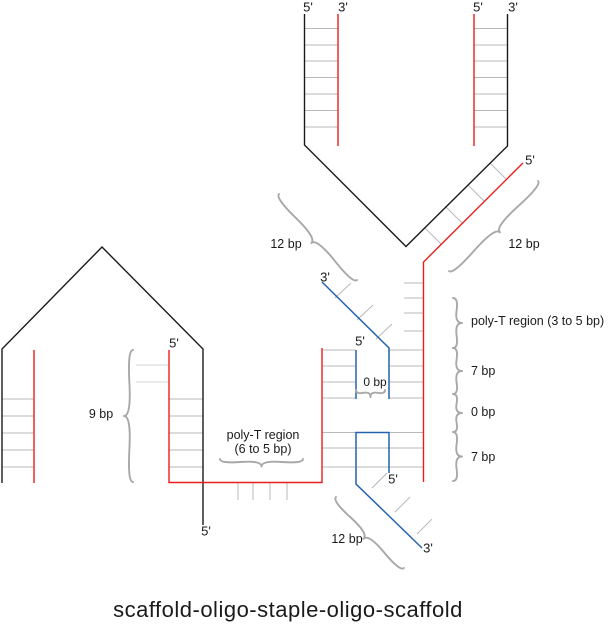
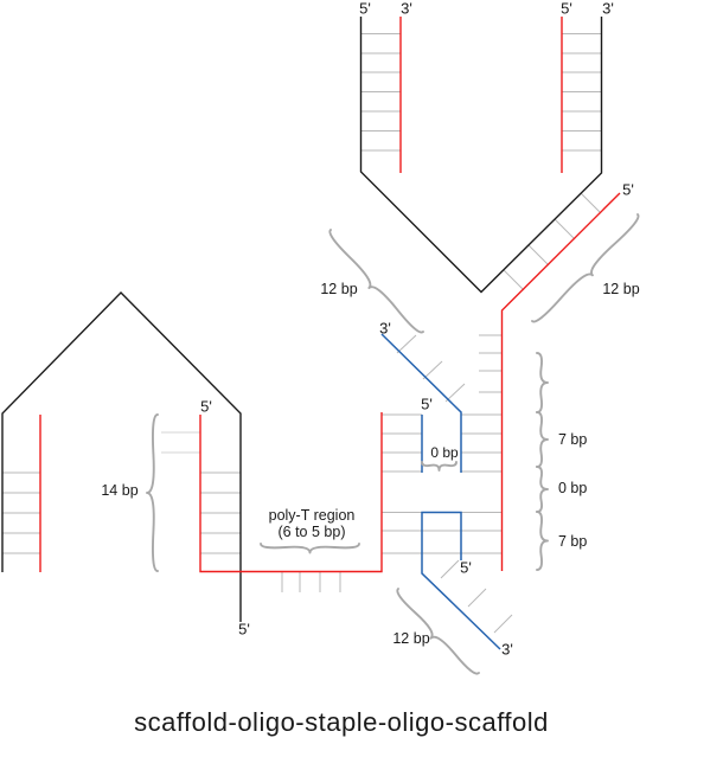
  5'
  3'
  5'
  3'
  5'
  3'
  5'
  5'
  5'
  5'
  3'
  12 bp
  12 bp
  12 bp
- 9 bp
+ 14 bp
  poly-T region
  (6 to 5 bp)
- poly-T region (3 to 5 bp)
  7 bp
  0 bp
  7 bp
  0 bp
  scaffold-oligo-staple-oligo-scaffold
